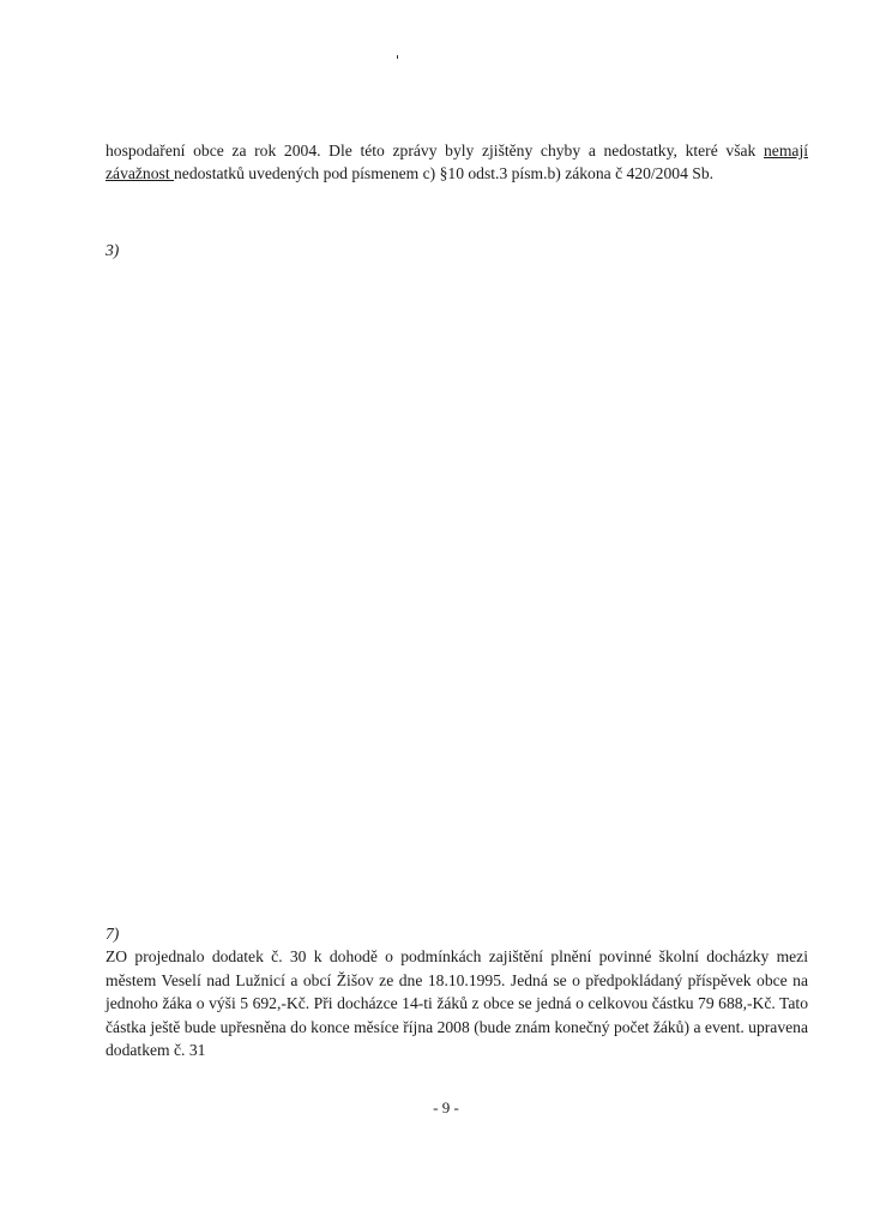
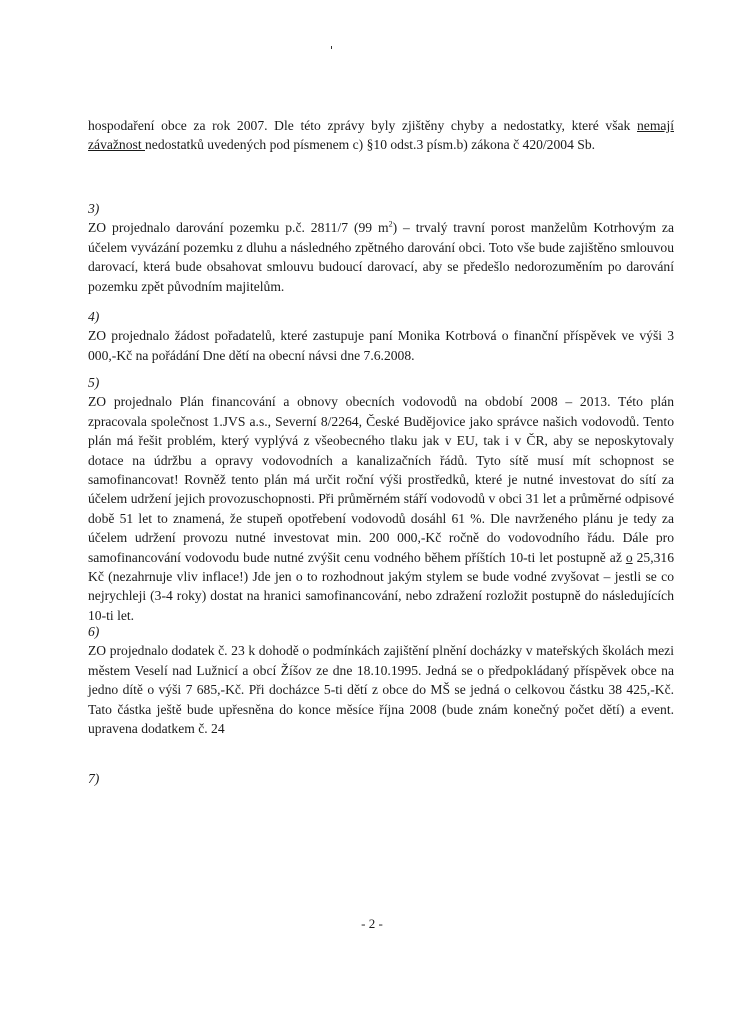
- hospodaření obce za rok 2004. Dle této zprávy byly zjištěny chyby a nedostatky, které však nemají závažnost nedostatků uvedených pod písmenem c) §10 odst.3 písm.b) zákona č 420/2004 Sb.
+ hospodaření obce za rok 2007. Dle této zprávy byly zjištěny chyby a nedostatky, které však nemají závažnost nedostatků uvedených pod písmenem c) §10 odst.3 písm.b) zákona č 420/2004 Sb.
  3)
+ ZO projednalo darování pozemku p.č. 2811/7 (99 m2) – trvalý travní porost manželům Kotrhovým za účelem vyvázání pozemku z dluhu a následného zpětného darování obci. Toto vše bude zajištěno smlouvou darovací, která bude obsahovat smlouvu budoucí darovací, aby se předešlo nedorozuměním po darování pozemku zpět původním majitelům.
+ 4)
+ ZO projednalo žádost pořadatelů, které zastupuje paní Monika Kotrbová o finanční příspěvek ve výši 3 000,-Kč na pořádání Dne dětí na obecní návsi dne 7.6.2008.
+ 5)
+ ZO projednalo Plán financování a obnovy obecních vodovodů na období 2008 – 2013. Této plán zpracovala společnost 1.JVS a.s., Severní 8/2264, České Budějovice jako správce našich vodovodů. Tento plán má řešit problém, který vyplývá z všeobecného tlaku jak v EU, tak i v ČR, aby se neposkytovaly dotace na údržbu a opravy vodovodních a kanalizačních řádů. Tyto sítě musí mít schopnost se samofinancovat! Rovněž tento plán má určit roční výši prostředků, které je nutné investovat do sítí za účelem udržení jejich provozuschopnosti. Při průměrném stáří vodovodů v obci 31 let a průměrné odpisové době 51 let to znamená, že stupeň opotřebení vodovodů dosáhl 61 %. Dle navrženého plánu je tedy za účelem udržení provozu nutné investovat min. 200 000,-Kč ročně do vodovodního řádu. Dále pro samofinancování vodovodu bude nutné zvýšit cenu vodného během příštích 10-ti let postupně až o 25,316 Kč (nezahrnuje vliv inflace!) Jde jen o to rozhodnout jakým stylem se bude vodné zvyšovat – jestli se co nejrychleji (3-4 roky) dostat na hranici samofinancování, nebo zdražení rozložit postupně do následujících 10-ti let.
+ 6)
+ ZO projednalo dodatek č. 23 k dohodě o podmínkách zajištění plnění docházky v mateřských školách mezi městem Veselí nad Lužnicí a obcí Žíšov ze dne 18.10.1995. Jedná se o předpokládaný příspěvek obce na jedno dítě o výši 7 685,-Kč. Při docházce 5-ti dětí z obce do MŠ se jedná o celkovou částku 38 425,-Kč. Tato částka ještě bude upřesněna do konce měsíce října 2008 (bude znám konečný počet dětí) a event. upravena dodatkem č. 24
  7)
- ZO projednalo dodatek č. 30 k dohodě o podmínkách zajištění plnění povinné školní docházky mezi městem Veselí nad Lužnicí a obcí Žišov ze dne 18.10.1995. Jedná se o předpokládaný příspěvek obce na jednoho žáka o výši 5 692,-Kč. Při docházce 14-ti žáků z obce se jedná o celkovou částku 79 688,-Kč. Tato částka ještě bude upřesněna do konce měsíce října 2008 (bude znám konečný počet žáků) a event. upravena dodatkem č. 31
- - 9 -
+ - 2 -
